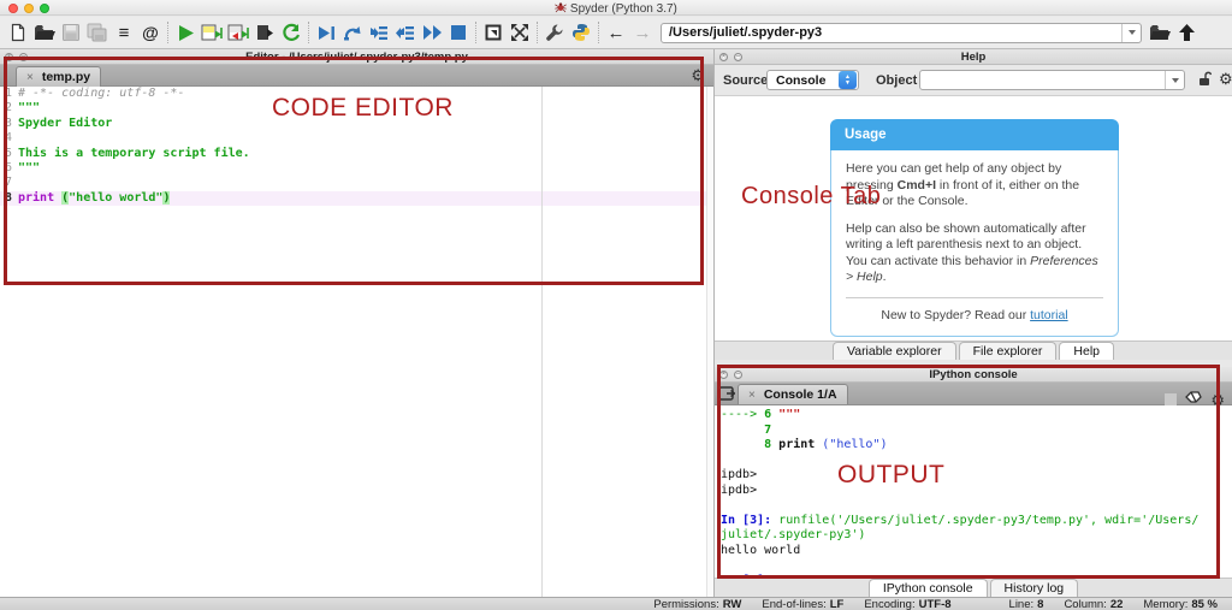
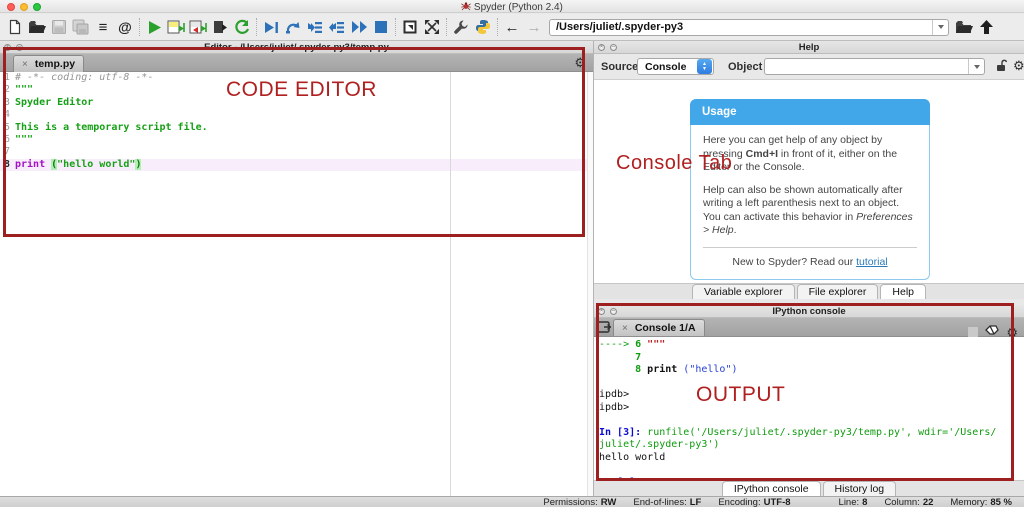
- Spyder (Python 3.7)
+ Spyder (Python 2.4)
  ≡
  @
  ←
  →
  /Users/juliet/.spyder-py3
  Editor - /Users/juliet/.spyder-py3/temp.py
  ×
  temp.py
  ⚙
  1 # -*- coding: utf-8 -*-
  2 """
  3 Spyder Editor
  4
  5 This is a temporary script file.
  6 """
  7
  8 print ("hello world")
  Help
  Source
  Console
  Object
  ⚙
  Usage
  Here you can get help of any object by pressing Cmd+I in front of it, either on the Editor or the Console.
  Help can also be shown automatically after writing a left parenthesis next to an object. You can activate this behavior in Preferences > Help.
  New to Spyder? Read our tutorial
  Variable explorer
  File explorer
  Help
  IPython console
  ×
  Console 1/A
  ⚙
  ----> 6 """
  7
  8 print ("hello")
  ipdb>
  ipdb>
  In [3]: runfile('/Users/juliet/.spyder-py3/temp.py', wdir='/Users/
  juliet/.spyder-py3')
  hello world
  IPython console
  History log
  Permissions: RW
  End-of-lines: LF
  Encoding: UTF-8
  Line: 8
  Column: 22
  Memory: 85 %
  CODE EDITOR
  Console Tab
  OUTPUT
